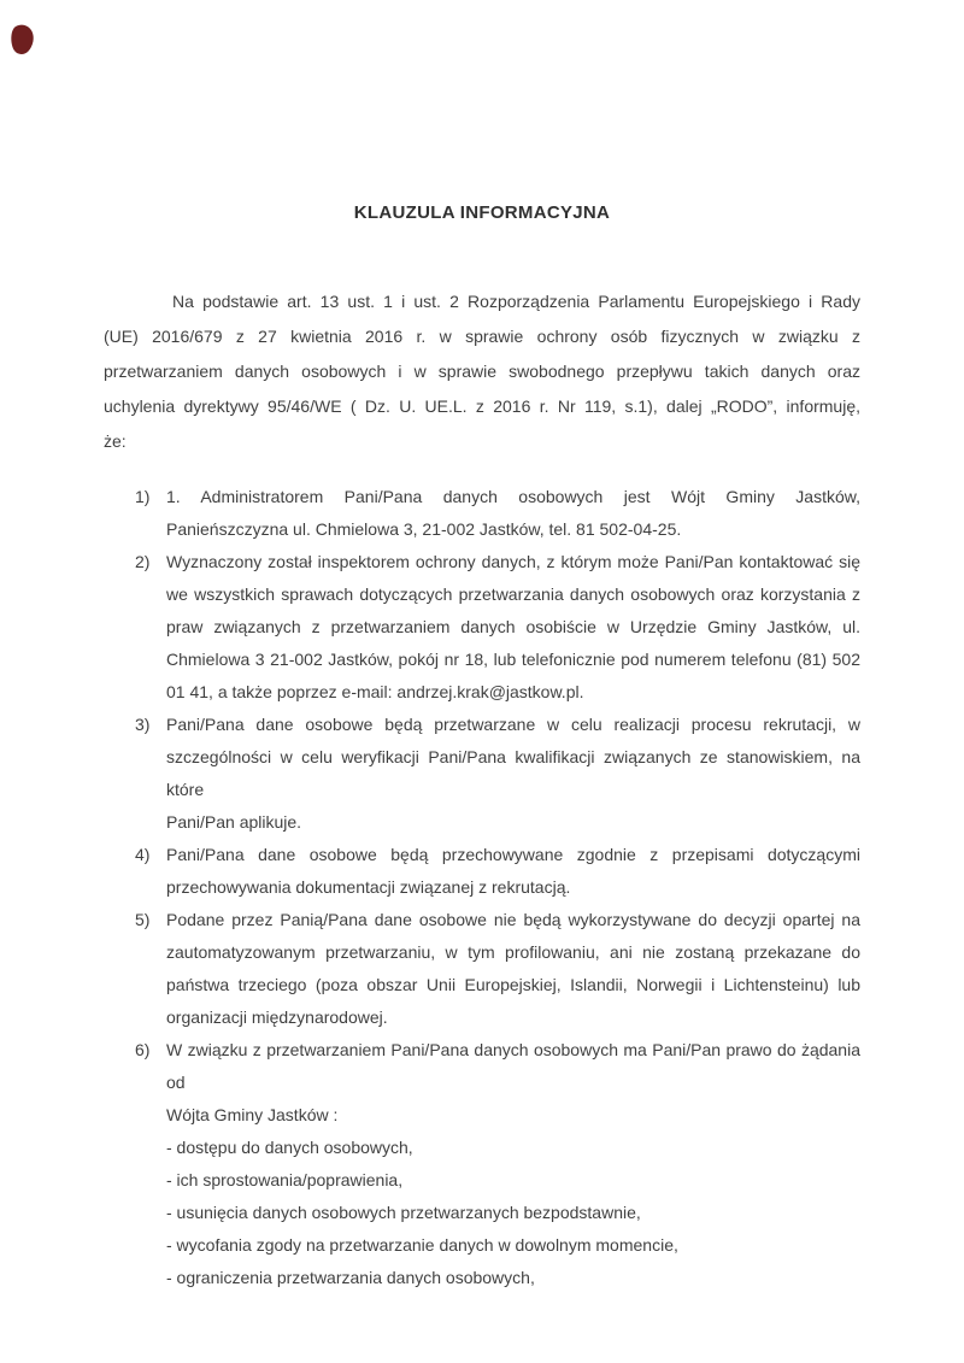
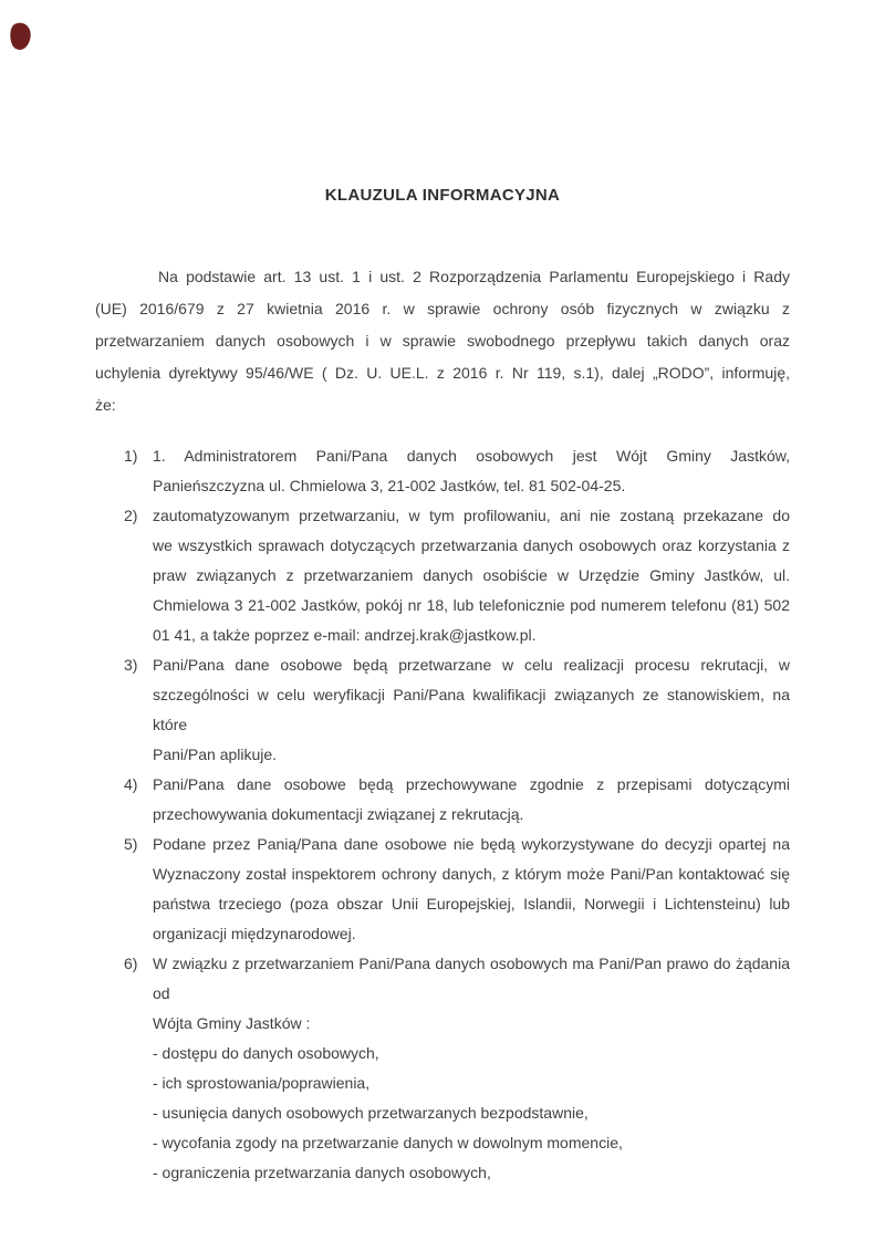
  KLAUZULA INFORMACYJNA
  Na podstawie art. 13 ust. 1 i ust. 2 Rozporządzenia Parlamentu Europejskiego i Rady
  (UE) 2016/679 z 27 kwietnia 2016 r. w sprawie ochrony osób fizycznych w związku z
  przetwarzaniem danych osobowych i w sprawie swobodnego przepływu takich danych oraz
  uchylenia dyrektywy 95/46/WE ( Dz. U. UE.L. z 2016 r. Nr 119, s.1), dalej „RODO”, informuję,
  że:
  1)
  1. Administratorem Pani/Pana danych osobowych jest Wójt Gminy Jastków,
  Panieńszczyzna ul. Chmielowa 3, 21-002 Jastków, tel. 81 502-04-25.
  2)
- Wyznaczony został inspektorem ochrony danych, z którym może Pani/Pan kontaktować się
+ zautomatyzowanym przetwarzaniu, w tym profilowaniu, ani nie zostaną przekazane do
  we wszystkich sprawach dotyczących przetwarzania danych osobowych oraz korzystania z
  praw związanych z przetwarzaniem danych osobiście w Urzędzie Gminy Jastków, ul.
  Chmielowa 3 21-002 Jastków, pokój nr 18, lub telefonicznie pod numerem telefonu (81) 502
  01 41, a także poprzez e-mail: andrzej.krak@jastkow.pl.
  3)
  Pani/Pana dane osobowe będą przetwarzane w celu realizacji procesu rekrutacji, w
  szczególności w celu weryfikacji Pani/Pana kwalifikacji związanych ze stanowiskiem, na które
  Pani/Pan aplikuje.
  4)
  Pani/Pana dane osobowe będą przechowywane zgodnie z przepisami dotyczącymi
  przechowywania dokumentacji związanej z rekrutacją.
  5)
  Podane przez Panią/Pana dane osobowe nie będą wykorzystywane do decyzji opartej na
- zautomatyzowanym przetwarzaniu, w tym profilowaniu, ani nie zostaną przekazane do
+ Wyznaczony został inspektorem ochrony danych, z którym może Pani/Pan kontaktować się
  państwa trzeciego (poza obszar Unii Europejskiej, Islandii, Norwegii i Lichtensteinu) lub
  organizacji międzynarodowej.
  6)
  W związku z przetwarzaniem Pani/Pana danych osobowych ma Pani/Pan prawo do żądania od
  Wójta Gminy Jastków :
  - dostępu do danych osobowych,
  - ich sprostowania/poprawienia,
  - usunięcia danych osobowych przetwarzanych bezpodstawnie,
  - wycofania zgody na przetwarzanie danych w dowolnym momencie,
  - ograniczenia przetwarzania danych osobowych,
